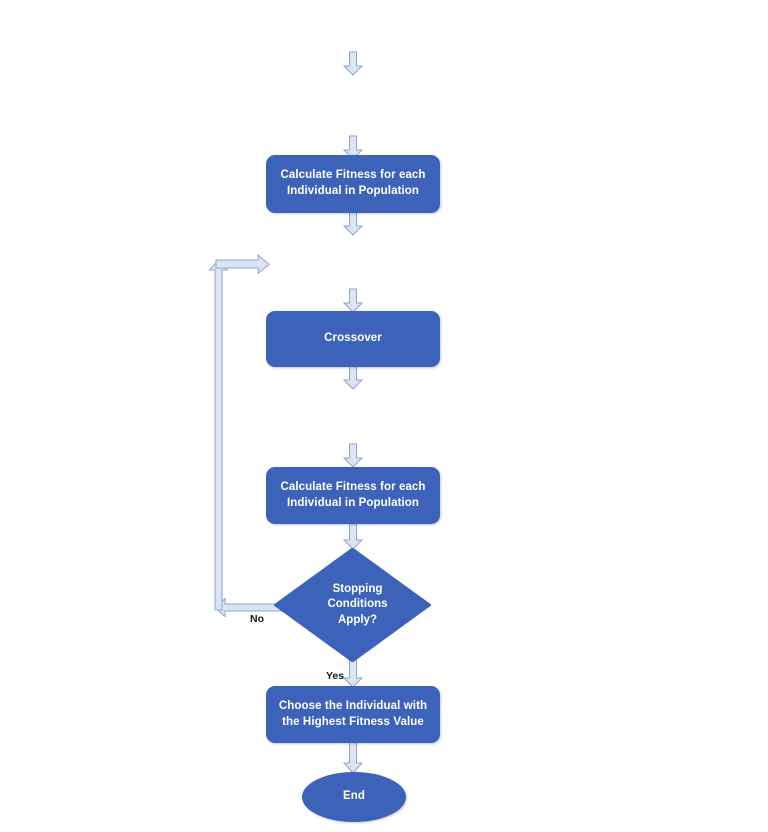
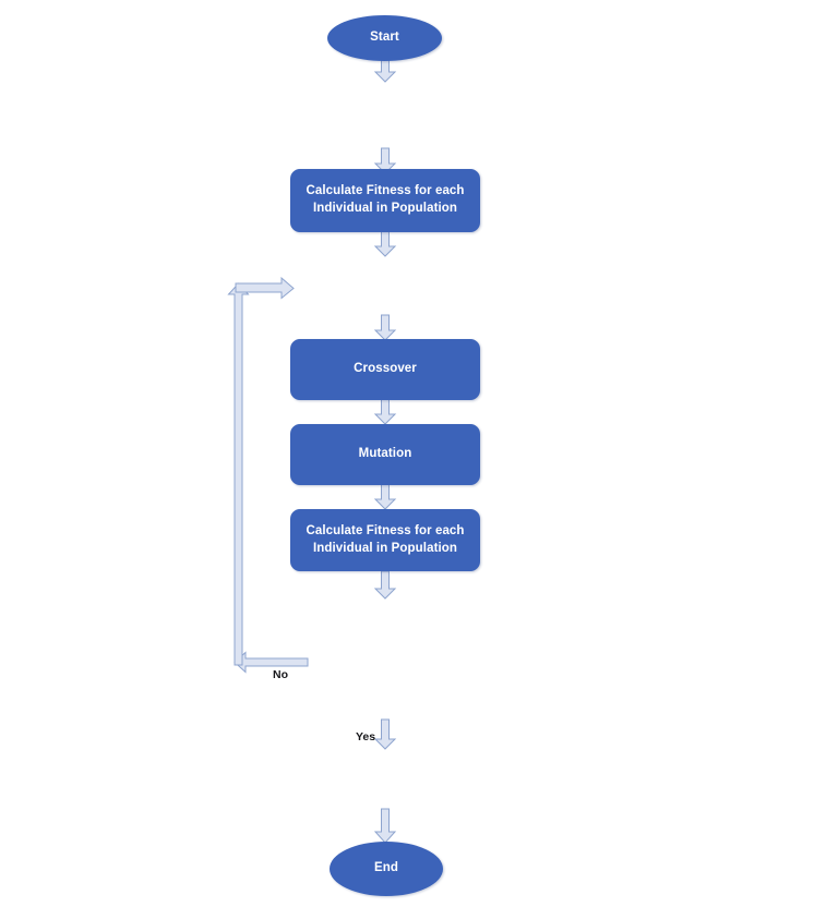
  No
  Yes
+ Start
  Calculate Fitness for each
  Individual in Population
  Crossover
+ Mutation
  Calculate Fitness for each
  Individual in Population
- Stopping
- Conditions
- Apply?
- Choose the Individual with
- the Highest Fitness Value
  End
